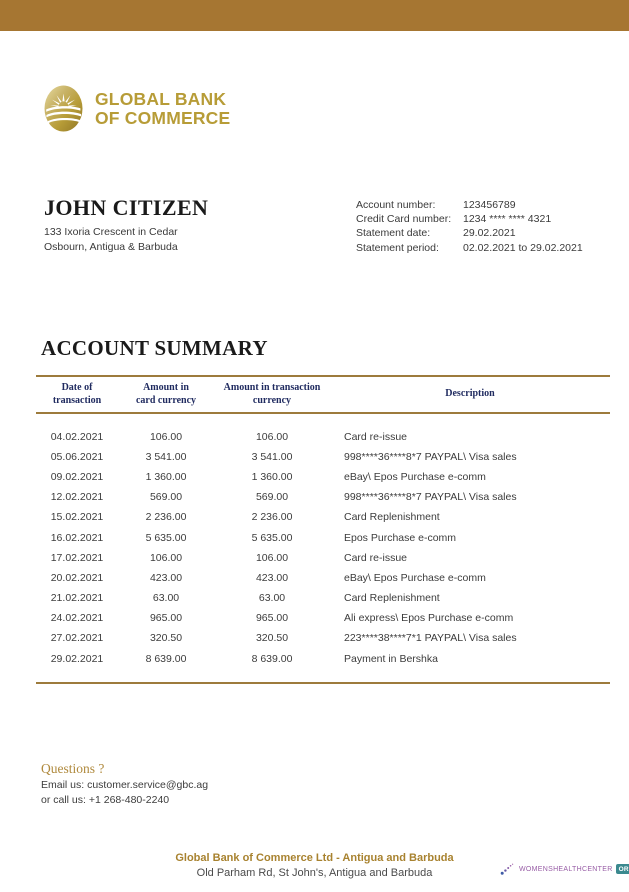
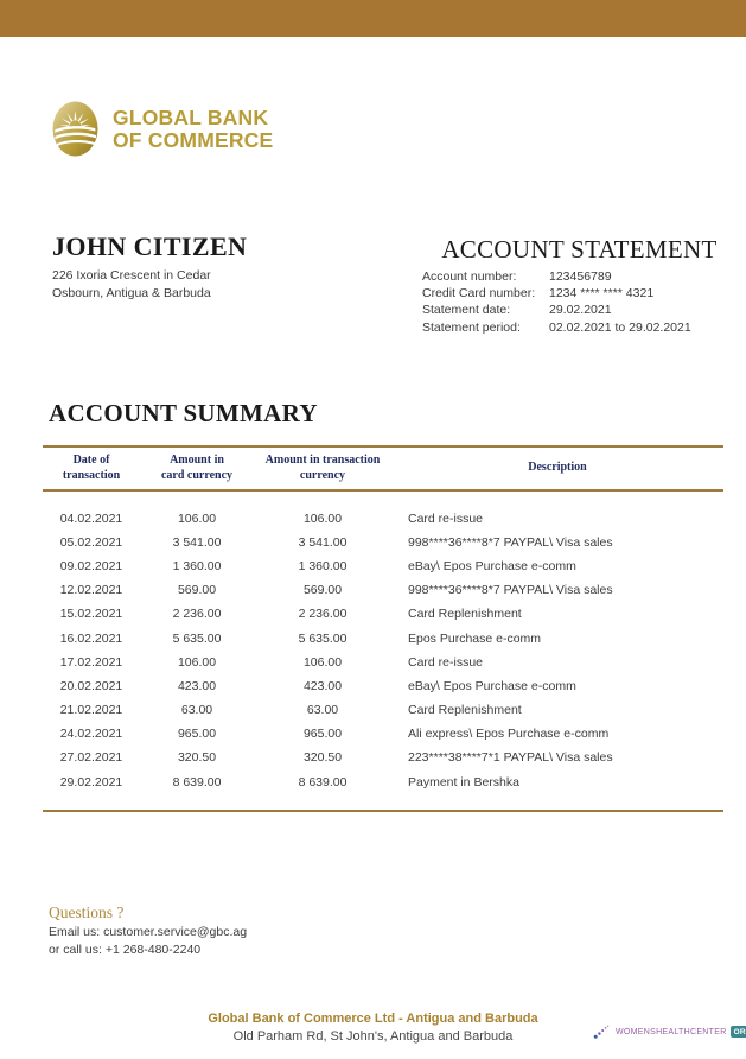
  GLOBAL BANK
  OF COMMERCE
  JOHN CITIZEN
- 133 Ixoria Crescent in Cedar
+ 226 Ixoria Crescent in Cedar
  Osbourn, Antigua & Barbuda
+ ACCOUNT STATEMENT
  Account number:
  123456789
  Credit Card number:
  1234 **** **** 4321
  Statement date:
  29.02.2021
  Statement period:
  02.02.2021 to 29.02.2021
  ACCOUNT SUMMARY
  Date of
  transaction
  Amount in
  card currency
  Amount in transaction
  currency
  Description
  04.02.2021
  106.00
  106.00
  Card re-issue
- 05.06.2021
+ 05.02.2021
  3 541.00
  3 541.00
  998****36****8*7 PAYPAL\ Visa sales
  09.02.2021
  1 360.00
  1 360.00
  eBay\ Epos Purchase e-comm
  12.02.2021
  569.00
  569.00
  998****36****8*7 PAYPAL\ Visa sales
  15.02.2021
  2 236.00
  2 236.00
  Card Replenishment
  16.02.2021
  5 635.00
  5 635.00
  Epos Purchase e-comm
  17.02.2021
  106.00
  106.00
  Card re-issue
  20.02.2021
  423.00
  423.00
  eBay\ Epos Purchase e-comm
  21.02.2021
  63.00
  63.00
  Card Replenishment
  24.02.2021
  965.00
  965.00
  Ali express\ Epos Purchase e-comm
  27.02.2021
  320.50
  320.50
  223****38****7*1 PAYPAL\ Visa sales
  29.02.2021
  8 639.00
  8 639.00
  Payment in Bershka
  Questions ?
  Email us: customer.service@gbc.ag
  or call us: +1 268-480-2240
  Global Bank of Commerce Ltd - Antigua and Barbuda
  Old Parham Rd, St John's, Antigua and Barbuda
